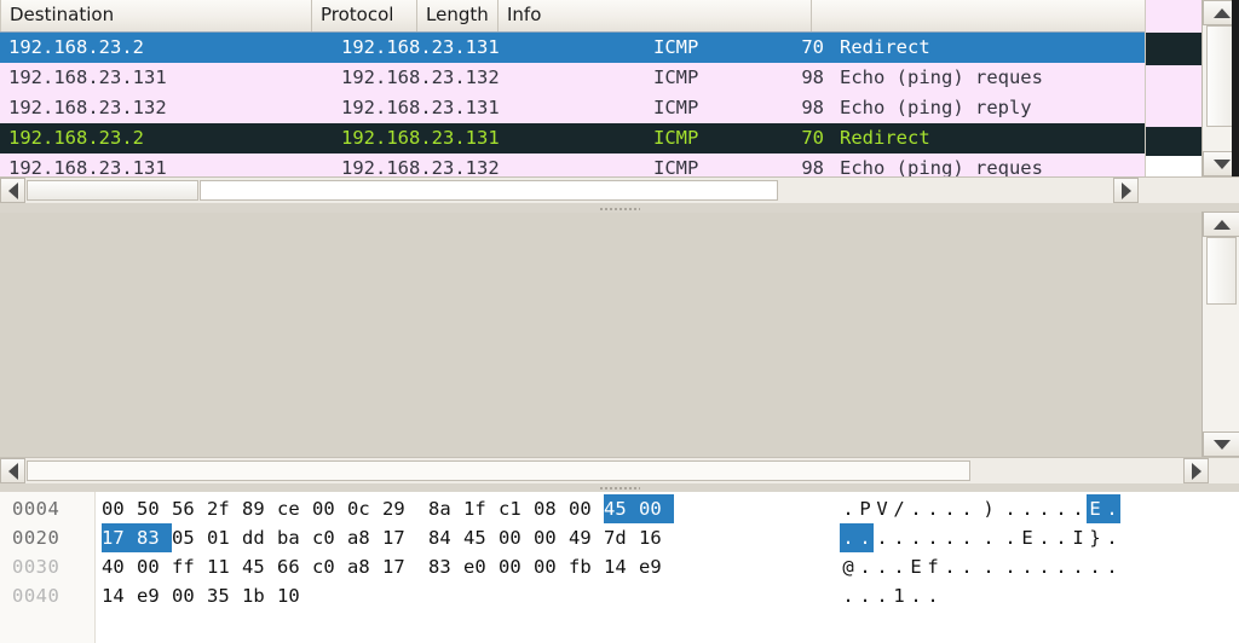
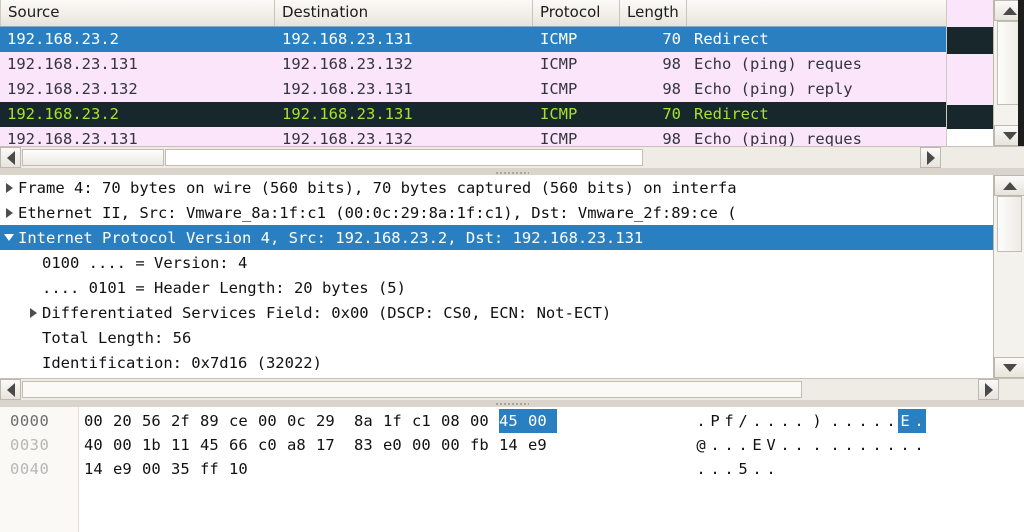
+ Source
  Destination
  Protocol
  Length
- Info
  192.168.23.2
  192.168.23.131
  ICMP
  70
  Redirect
  192.168.23.131
  192.168.23.132
  ICMP
  98
  Echo (ping) reques
  192.168.23.132
  192.168.23.131
  ICMP
  98
  Echo (ping) reply
  192.168.23.2
  192.168.23.131
  ICMP
  70
  Redirect
  192.168.23.131
  192.168.23.132
  ICMP
  98
  Echo (ping) reques
+ Frame 4: 70 bytes on wire (560 bits), 70 bytes captured (560 bits) on interfa
+ Ethernet II, Src: Vmware_8a:1f:c1 (00:0c:29:8a:1f:c1), Dst: Vmware_2f:89:ce (
+ Internet Protocol Version 4, Src: 192.168.23.2, Dst: 192.168.23.131
+ 0100 .... = Version: 4
+ .... 0101 = Header Length: 20 bytes (5)
+ Differentiated Services Field: 0x00 (DSCP: CS0, ECN: Not-ECT)
+ Total Length: 56
+ Identification: 0x7d16 (32022)
- 0004
+ 0000
- 00 50 56 2f 89 ce 00 0c 29 8a 1f c1 08 00 45 00
+ 00 20 56 2f 89 ce 00 0c 29 8a 1f c1 08 00 45 00
- . P V / . . . . ) . . . . . E .
+ . P f / . . . . ) . . . . . E .
- 0020
- 17 83 05 01 dd ba c0 a8 17 84 45 00 00 49 7d 16
- . . . . . . . . . . E . . I } .
  0030
- 40 00 ff 11 45 66 c0 a8 17 83 e0 00 00 fb 14 e9
+ 40 00 1b 11 45 66 c0 a8 17 83 e0 00 00 fb 14 e9
- @ . . . E f . . . . . . . . . .
+ @ . . . E V . . . . . . . . . .
  0040
- 14 e9 00 35 1b 10
+ 14 e9 00 35 ff 10
- . . . 1 . .
+ . . . 5 . .
